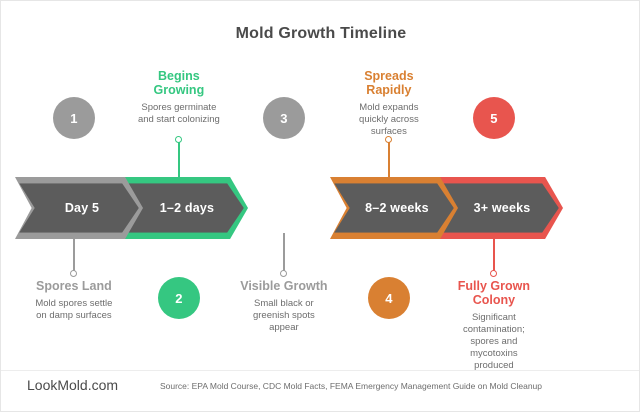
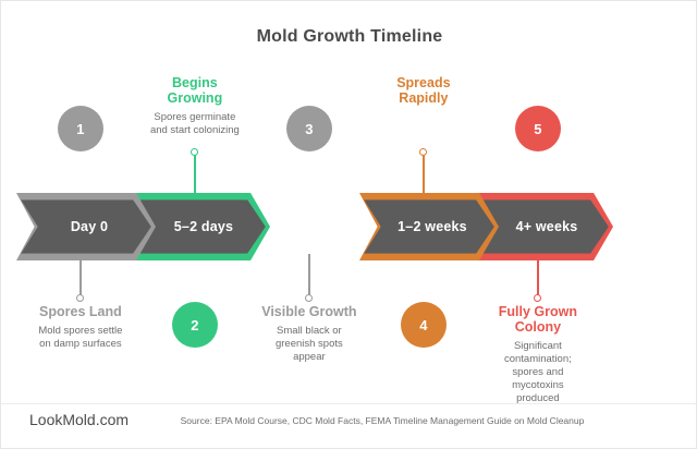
  Mold Growth Timeline
- Day 5
+ Day 0
- 1–2 days
+ 5–2 days
- 8–2 weeks
+ 1–2 weeks
- 3+ weeks
+ 4+ weeks
  1
  2
  3
  4
  5
  Spores Land
  Mold spores settle
  on damp surfaces
  Begins
  Growing
  Spores germinate
  and start colonizing
  Visible Growth
  Small black or
  greenish spots
  appear
  Spreads
  Rapidly
- Mold expands
- quickly across
- surfaces
  Fully Grown
  Colony
  Significant
  contamination;
  spores and
  mycotoxins
  produced
  LookMold.com
- Source: EPA Mold Course, CDC Mold Facts, FEMA Emergency Management Guide on Mold Cleanup
+ Source: EPA Mold Course, CDC Mold Facts, FEMA Timeline Management Guide on Mold Cleanup
